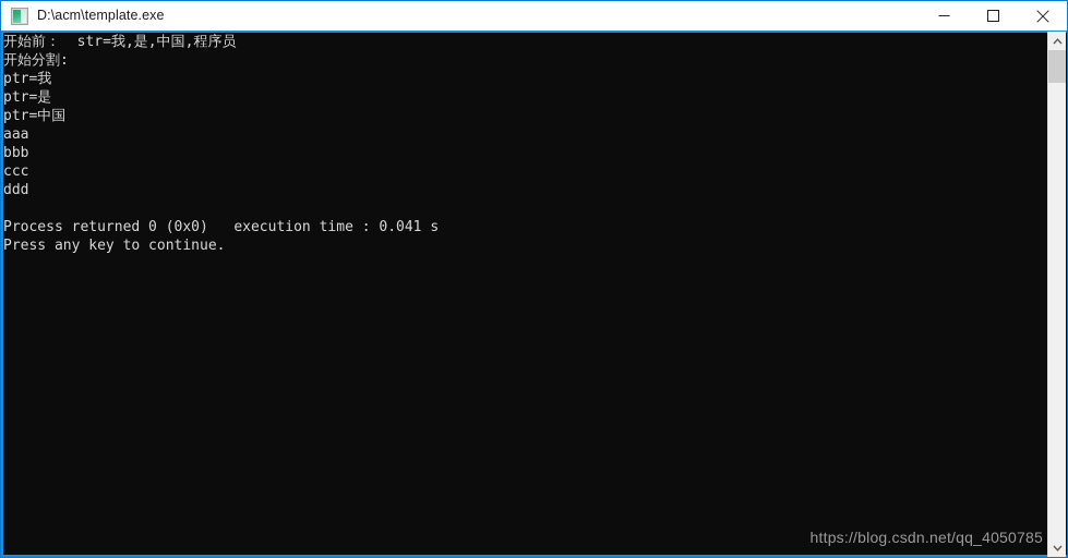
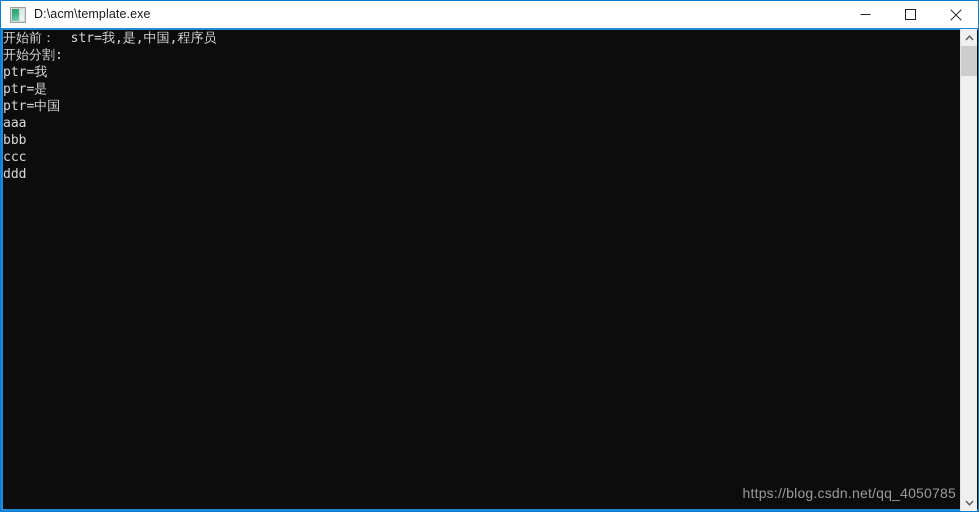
  D:\acm\template.exe
  开始前： str=我,是,中国,程序员
  开始分割:
  ptr=我
  ptr=是
  ptr=中国
  aaa
  bbb
  ccc
  ddd
- Process returned 0 (0x0) execution time : 0.041 s
- Press any key to continue.
  https://blog.csdn.net/qq_4050785
